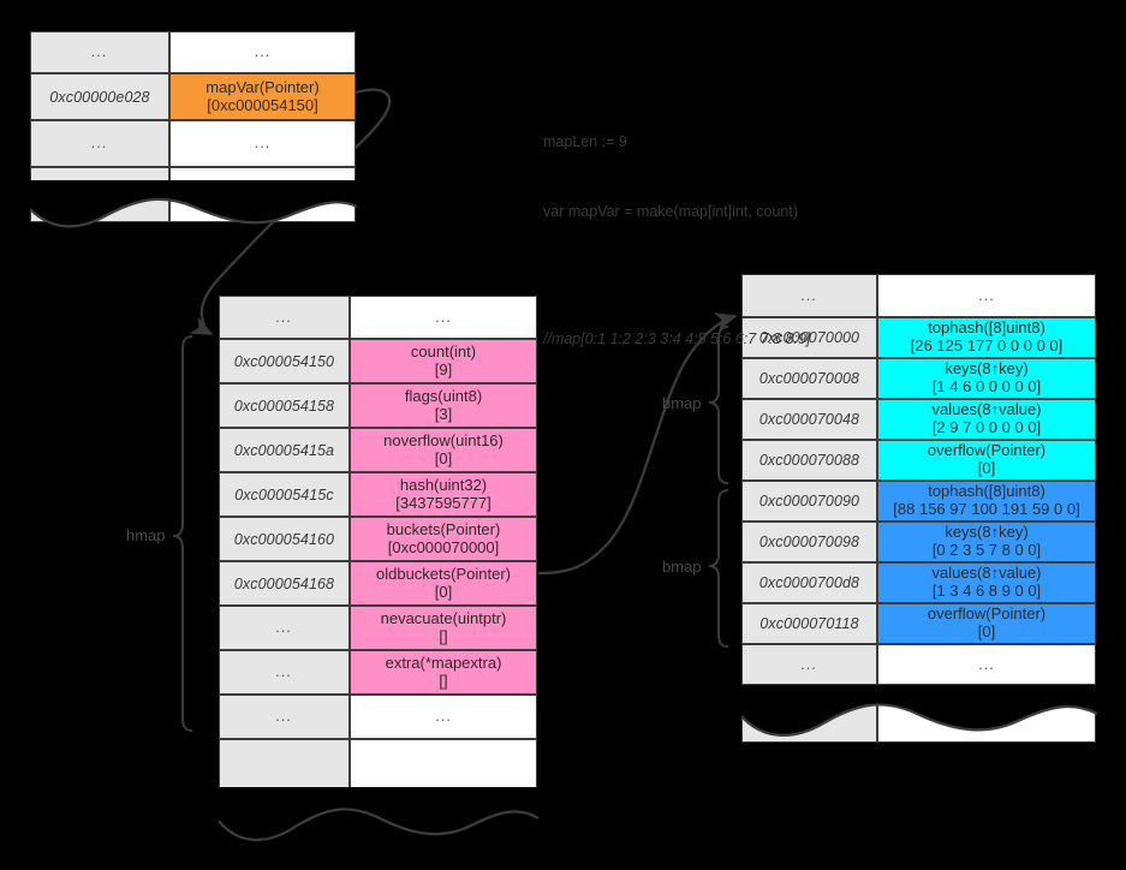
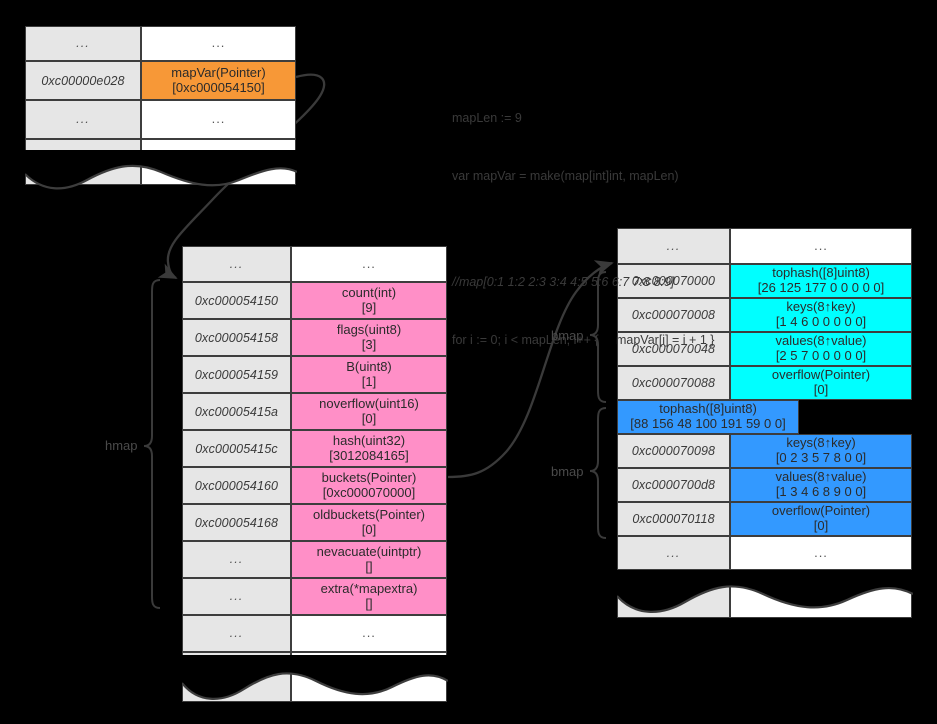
  mapLen := 9
- var mapVar = make(map[int]int, count)
+ var mapVar = make(map[int]int, mapLen)
  //map[0:1 1:2 2:3 3:4 4:5 5:6 6:7 7:8 8:9]
+ for i := 0; i < mapLen; i++ { mapVar[i] = i + 1 }
  ...
  ...
  0xc00000e028
  mapVar(Pointer)
  [0xc000054150]
  ...
  ...
  ...
  ...
  0xc000054150
  count(int)
  [9]
  0xc000054158
  flags(uint8)
  [3]
+ 0xc000054159
+ B(uint8)
+ [1]
  0xc00005415a
  noverflow(uint16)
  [0]
  0xc00005415c
  hash(uint32)
- [3437595777]
+ [3012084165]
  0xc000054160
  buckets(Pointer)
  [0xc000070000]
  0xc000054168
  oldbuckets(Pointer)
  [0]
  ...
  nevacuate(uintptr)
  []
  ...
  extra(*mapextra)
  []
  ...
  ...
  ...
  ...
  0xc000070000
  tophash([8]uint8)
  [26 125 177 0 0 0 0 0]
  0xc000070008
  keys(8↑key)
  [1 4 6 0 0 0 0 0]
  0xc000070048
  values(8↑value)
- [2 9 7 0 0 0 0 0]
+ [2 5 7 0 0 0 0 0]
  0xc000070088
  overflow(Pointer)
  [0]
- 0xc000070090
  tophash([8]uint8)
- [88 156 97 100 191 59 0 0]
+ [88 156 48 100 191 59 0 0]
  0xc000070098
  keys(8↑key)
  [0 2 3 5 7 8 0 0]
  0xc0000700d8
  values(8↑value)
  [1 3 4 6 8 9 0 0]
  0xc000070118
  overflow(Pointer)
  [0]
  ...
  ...
  hmap
  bmap
  bmap
